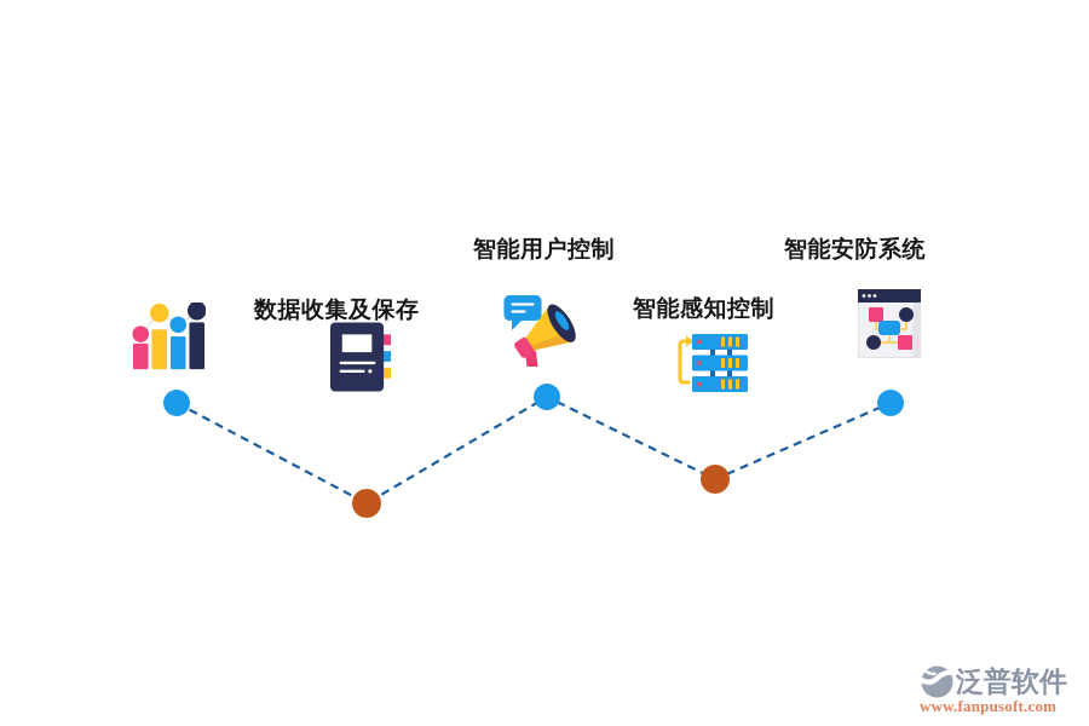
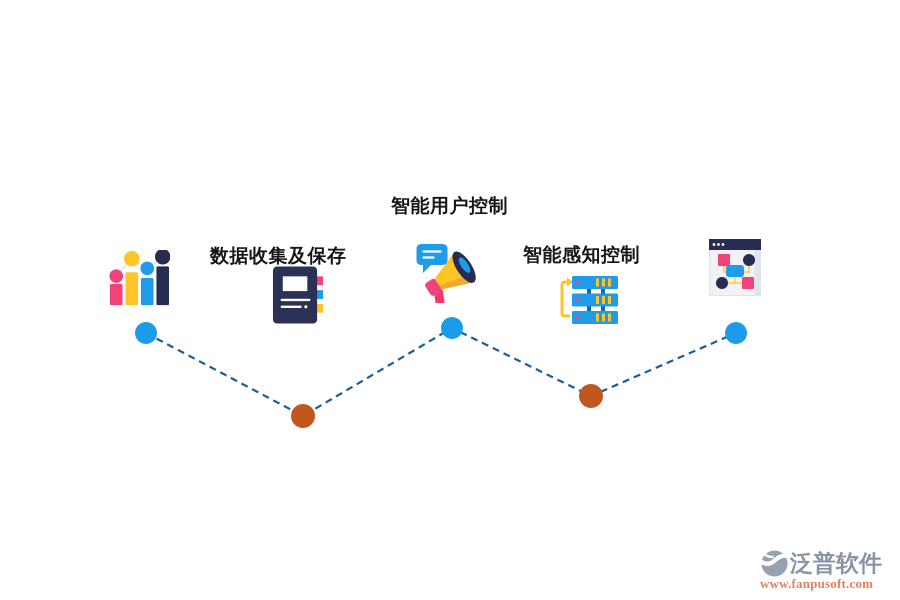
  数据收集及保存
  智能用户控制
  智能感知控制
- 智能安防系统
  泛普软件
  www.fanpusoft.com
